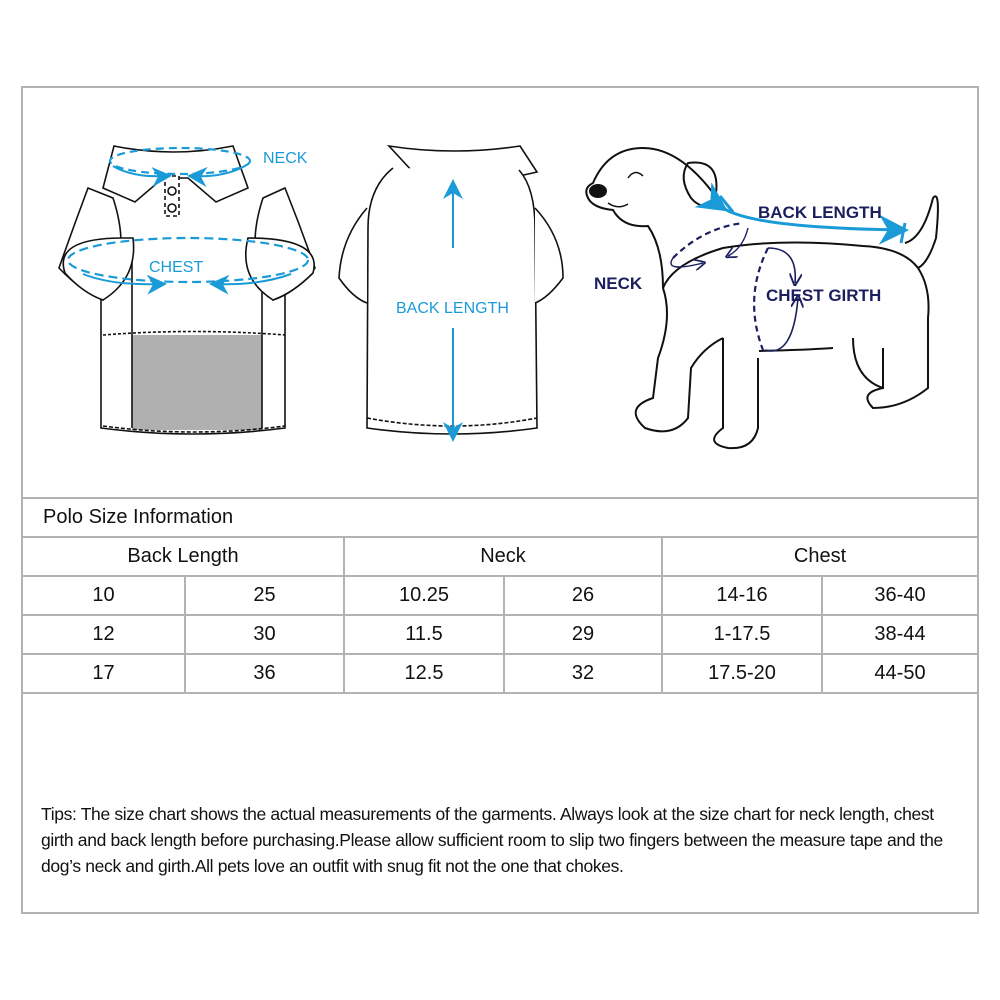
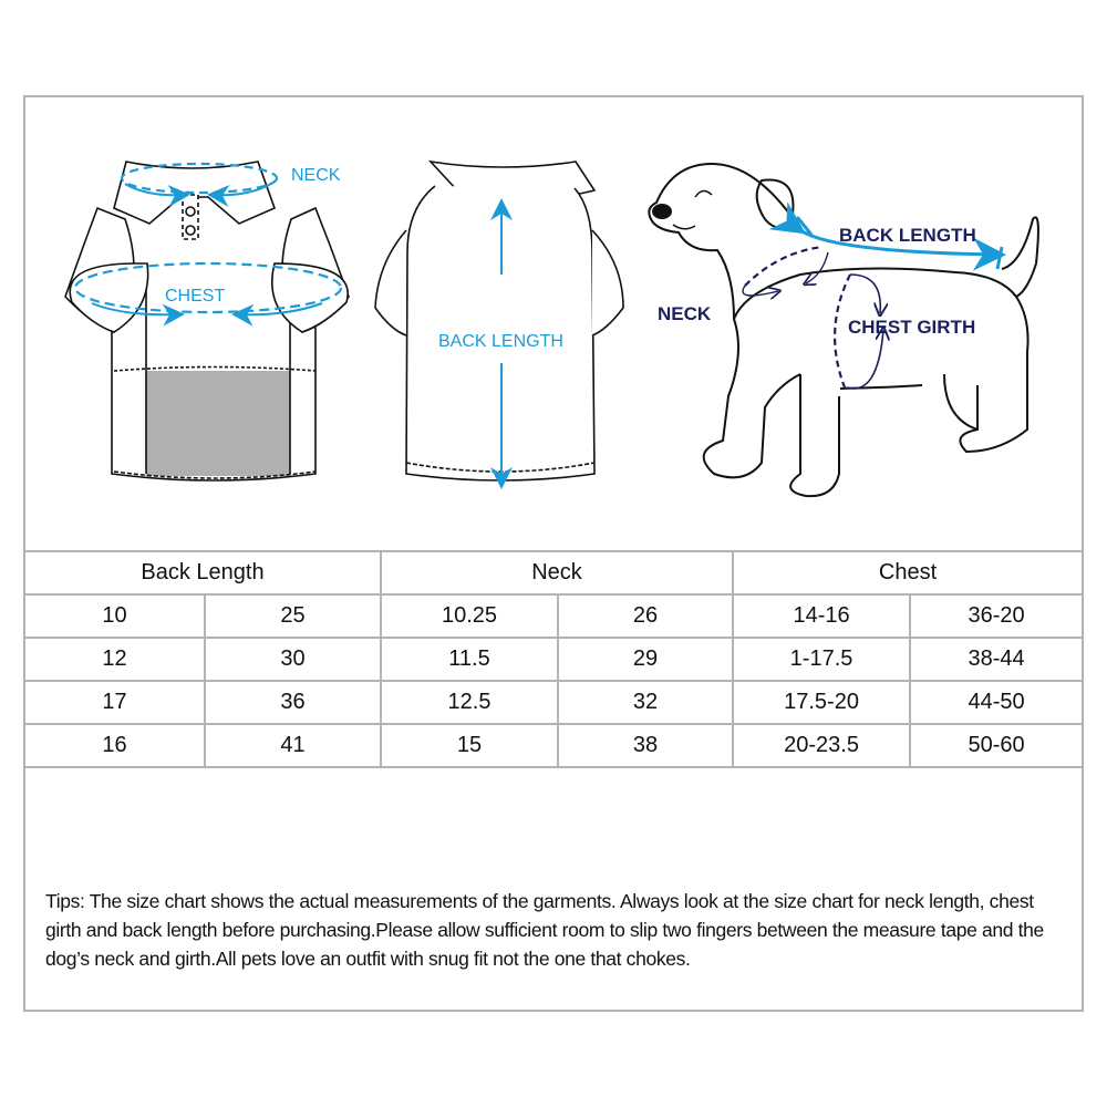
  NECK
  CHEST
  BACK LENGTH
  BACK LENGTH
  NECK
  CHEST GIRTH
- Polo Size Information
  Back Length	Neck	Chest
- 10	25	10.25	26	14-16	36-40
+ 10	25	10.25	26	14-16	36-20
  12	30	11.5	29	1-17.5	38-44
  17	36	12.5	32	17.5-20	44-50
+ 16	41	15	38	20-23.5	50-60
  Tips: The size chart shows the actual measurements of the garments. Always look at the size chart for neck length, chest girth and back length before purchasing.Please allow sufficient room to slip two fingers between the measure tape and the dog’s neck and girth.All pets love an outfit with snug fit not the one that chokes.
